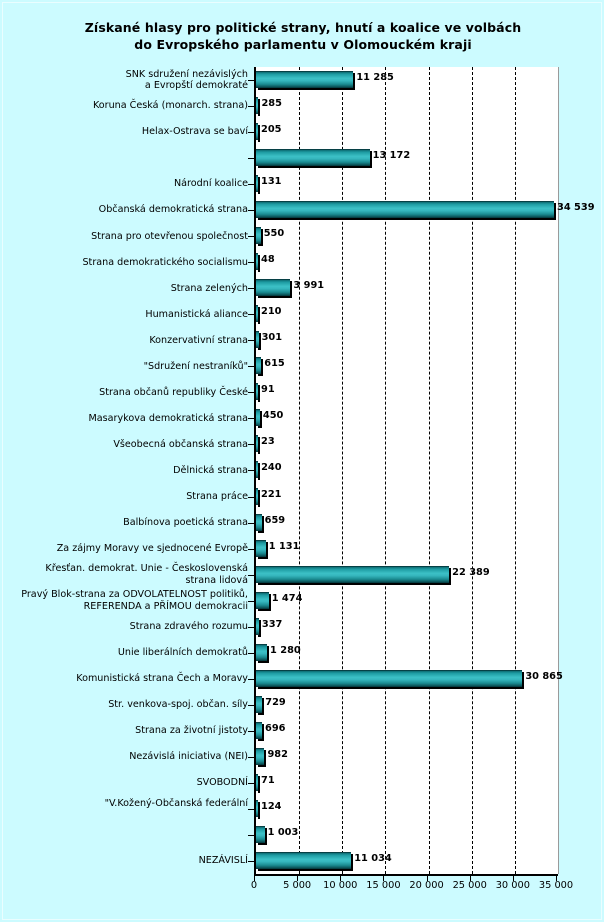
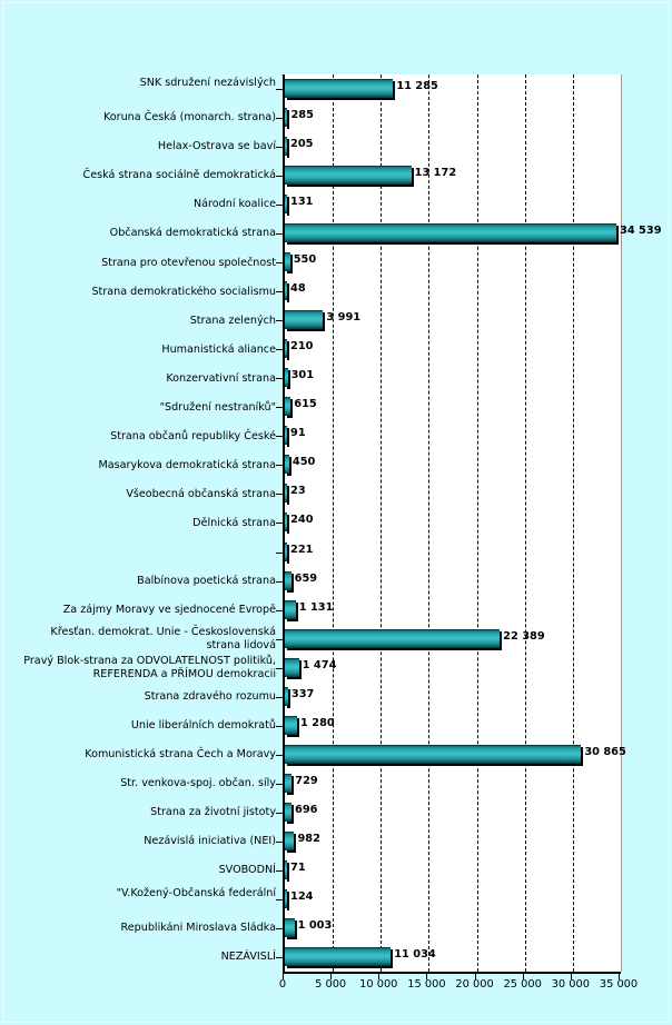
- Získané hlasy pro politické strany, hnutí a koalice ve volbách
- do Evropského parlamentu v Olomouckém kraji
  SNK sdružení nezávislých
- a Evropští demokraté
  11 285
  Koruna Česká (monarch. strana)
  285
  Helax-Ostrava se baví
  205
+ Česká strana sociálně demokratická
  13 172
  Národní koalice
  131
  Občanská demokratická strana
  34 539
  Strana pro otevřenou společnost
  550
  Strana demokratického socialismu
  48
  Strana zelených
  3 991
  Humanistická aliance
  210
  Konzervativní strana
  301
  "Sdružení nestraníků"
  615
  Strana občanů republiky České
  91
  Masarykova demokratická strana
  450
  Všeobecná občanská strana
  23
  Dělnická strana
  240
- Strana práce
  221
  Balbínova poetická strana
  659
  Za zájmy Moravy ve sjednocené Evropě
  1 131
  Křesťan. demokrat. Unie - Československá
  strana lidová
  22 389
  Pravý Blok-strana za ODVOLATELNOST politiků,
  REFERENDA a PŘÍMOU demokracii
  1 474
  Strana zdravého rozumu
  337
  Unie liberálních demokratů
  1 280
  Komunistická strana Čech a Moravy
  30 865
  Str. venkova-spoj. občan. síly
  729
  Strana za životní jistoty
  696
  Nezávislá iniciativa (NEI)
  982
  SVOBODNÍ
  71
  "V.Kožený-Občanská federální
  124
+ Republikáni Miroslava Sládka
  1 003
  NEZÁVISLÍ
  11 034
  0
  5 000
  10 000
  15 000
  20 000
  25 000
  30 000
  35 000
